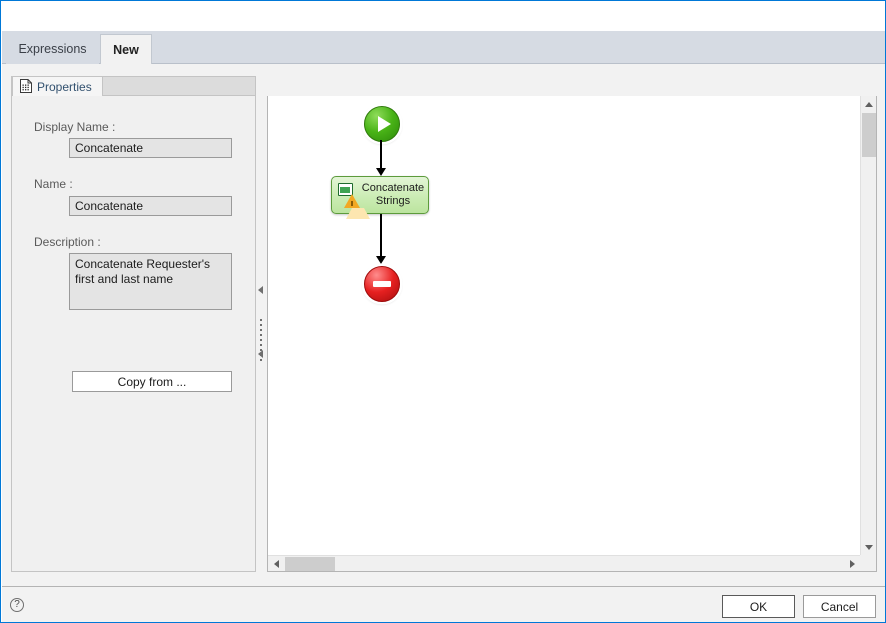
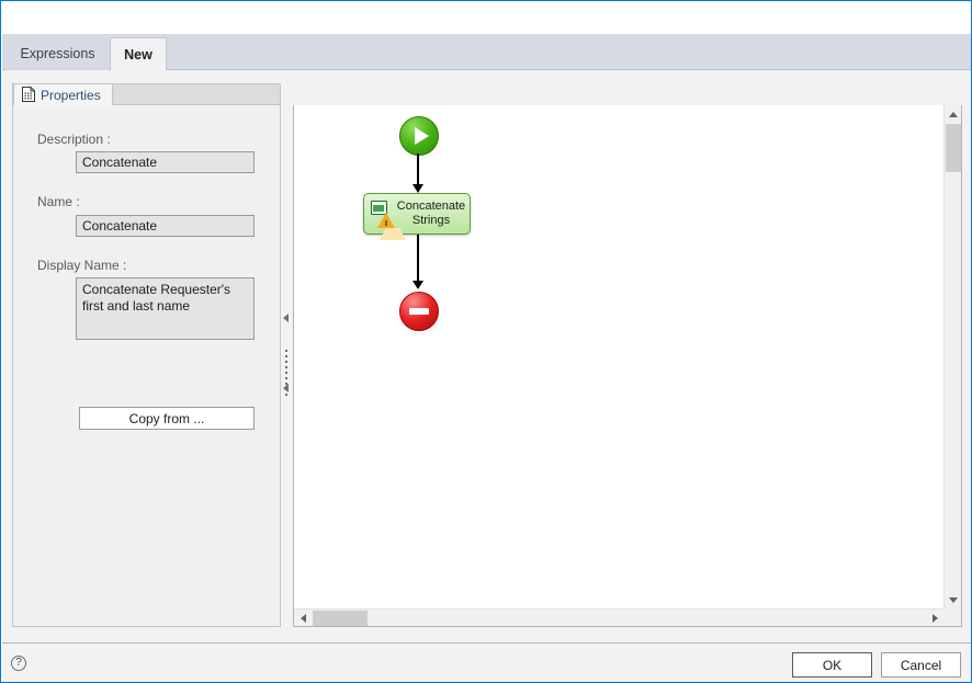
  Expressions
  New
  Properties
- Display Name :
+ Description :
  Concatenate
  Name :
  Concatenate
- Description :
+ Display Name :
  Copy from ...
  Concatenate
  Strings
  ?
  OK
  Cancel
